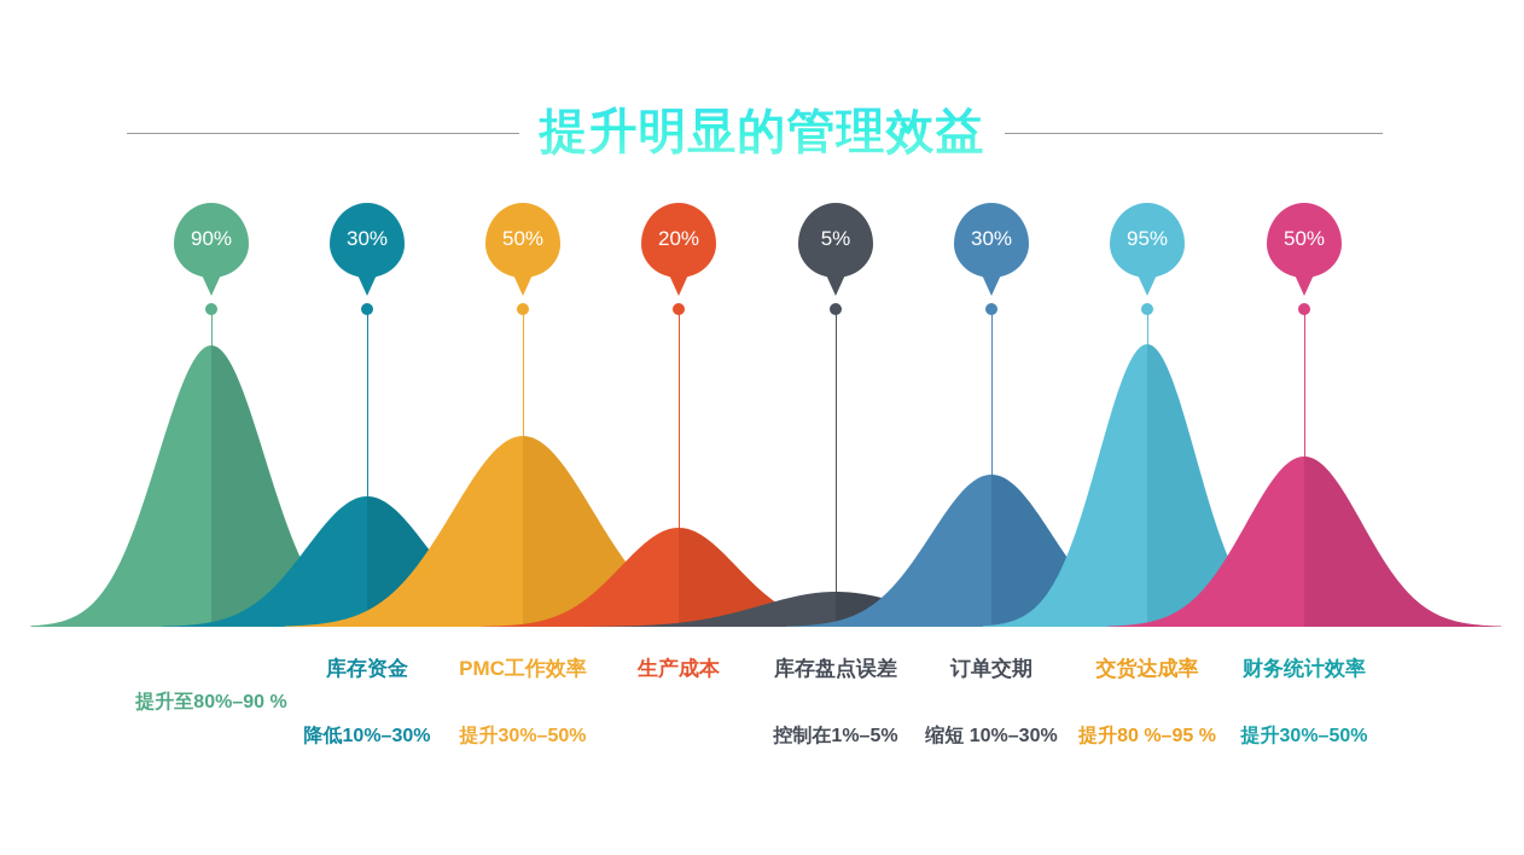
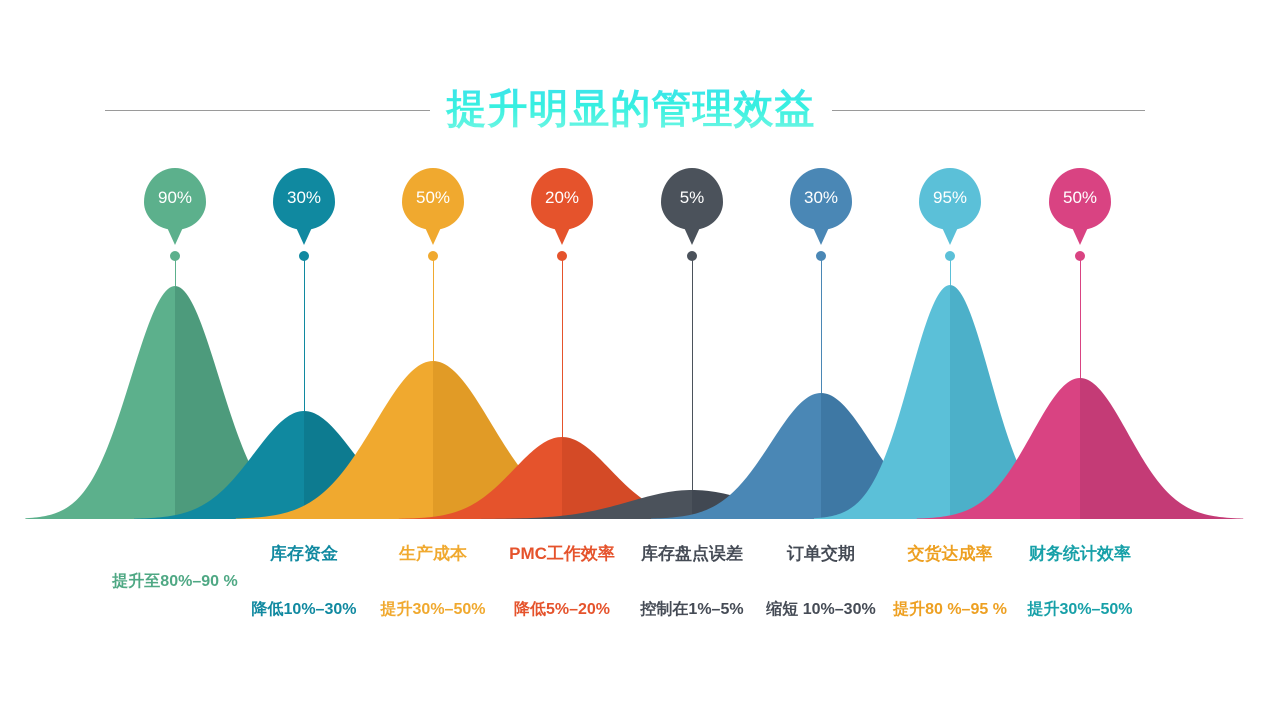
  提升明显的管理效益
  90%
  30%
  50%
  20%
  5%
  30%
  95%
  50%
  提升至80%–90 %
  库存资金
  降低10%–30%
- PMC工作效率
+ 生产成本
  提升30%–50%
- 生产成本
+ PMC工作效率
+ 降低5%–20%
  库存盘点误差
  控制在1%–5%
  订单交期
  缩短 10%–30%
  交货达成率
  提升80 %–95 %
  财务统计效率
  提升30%–50%
